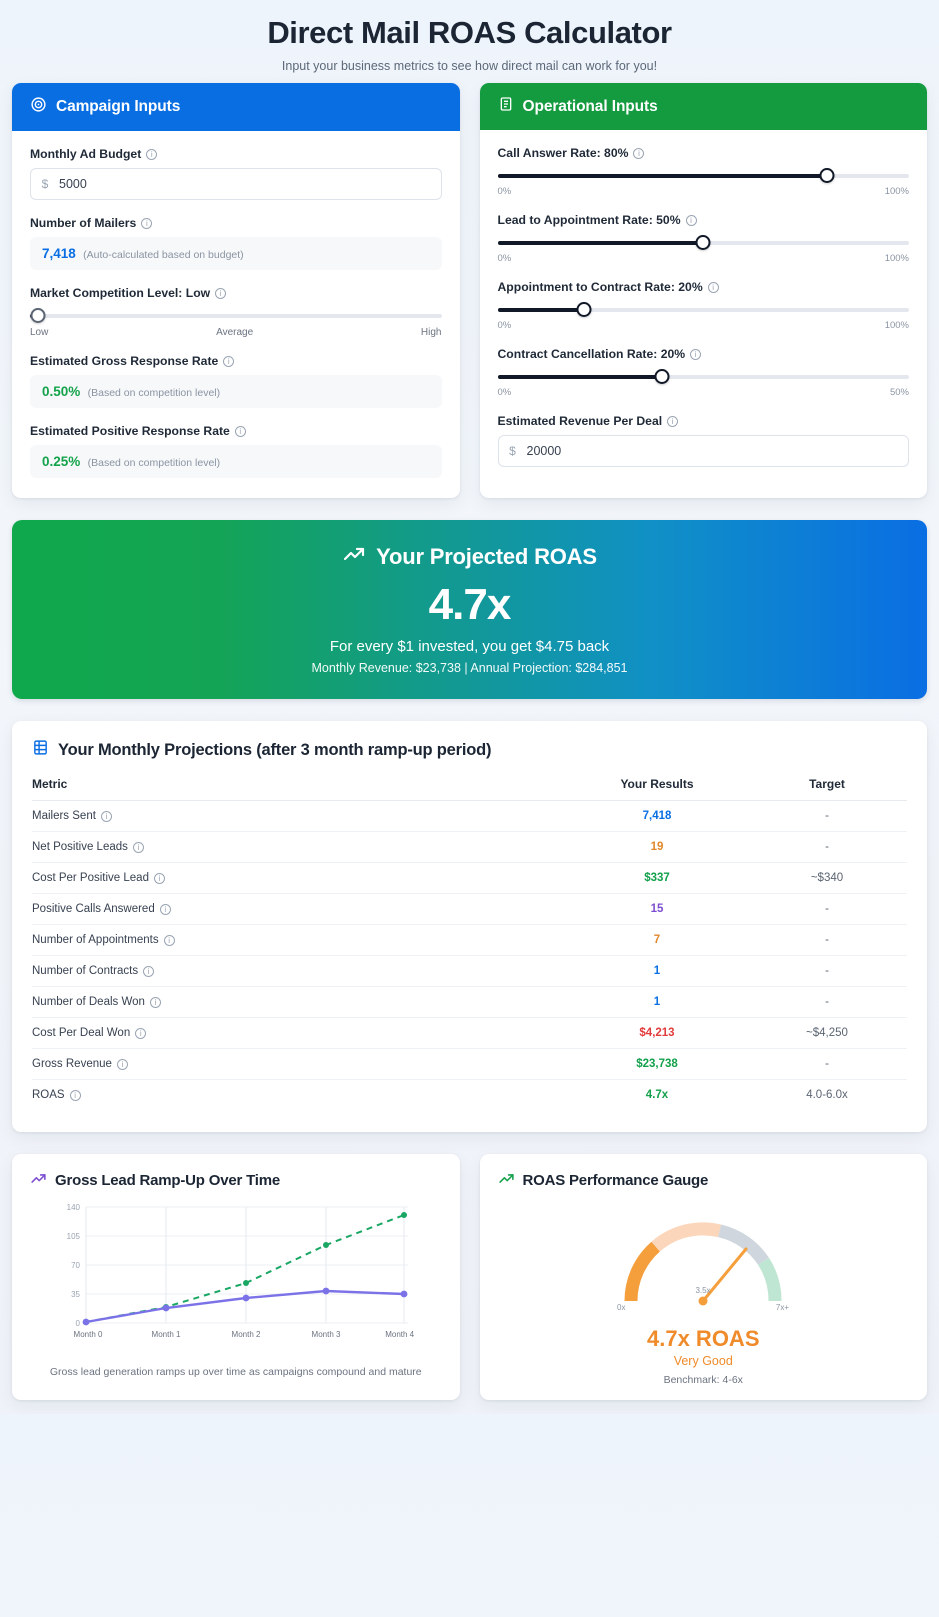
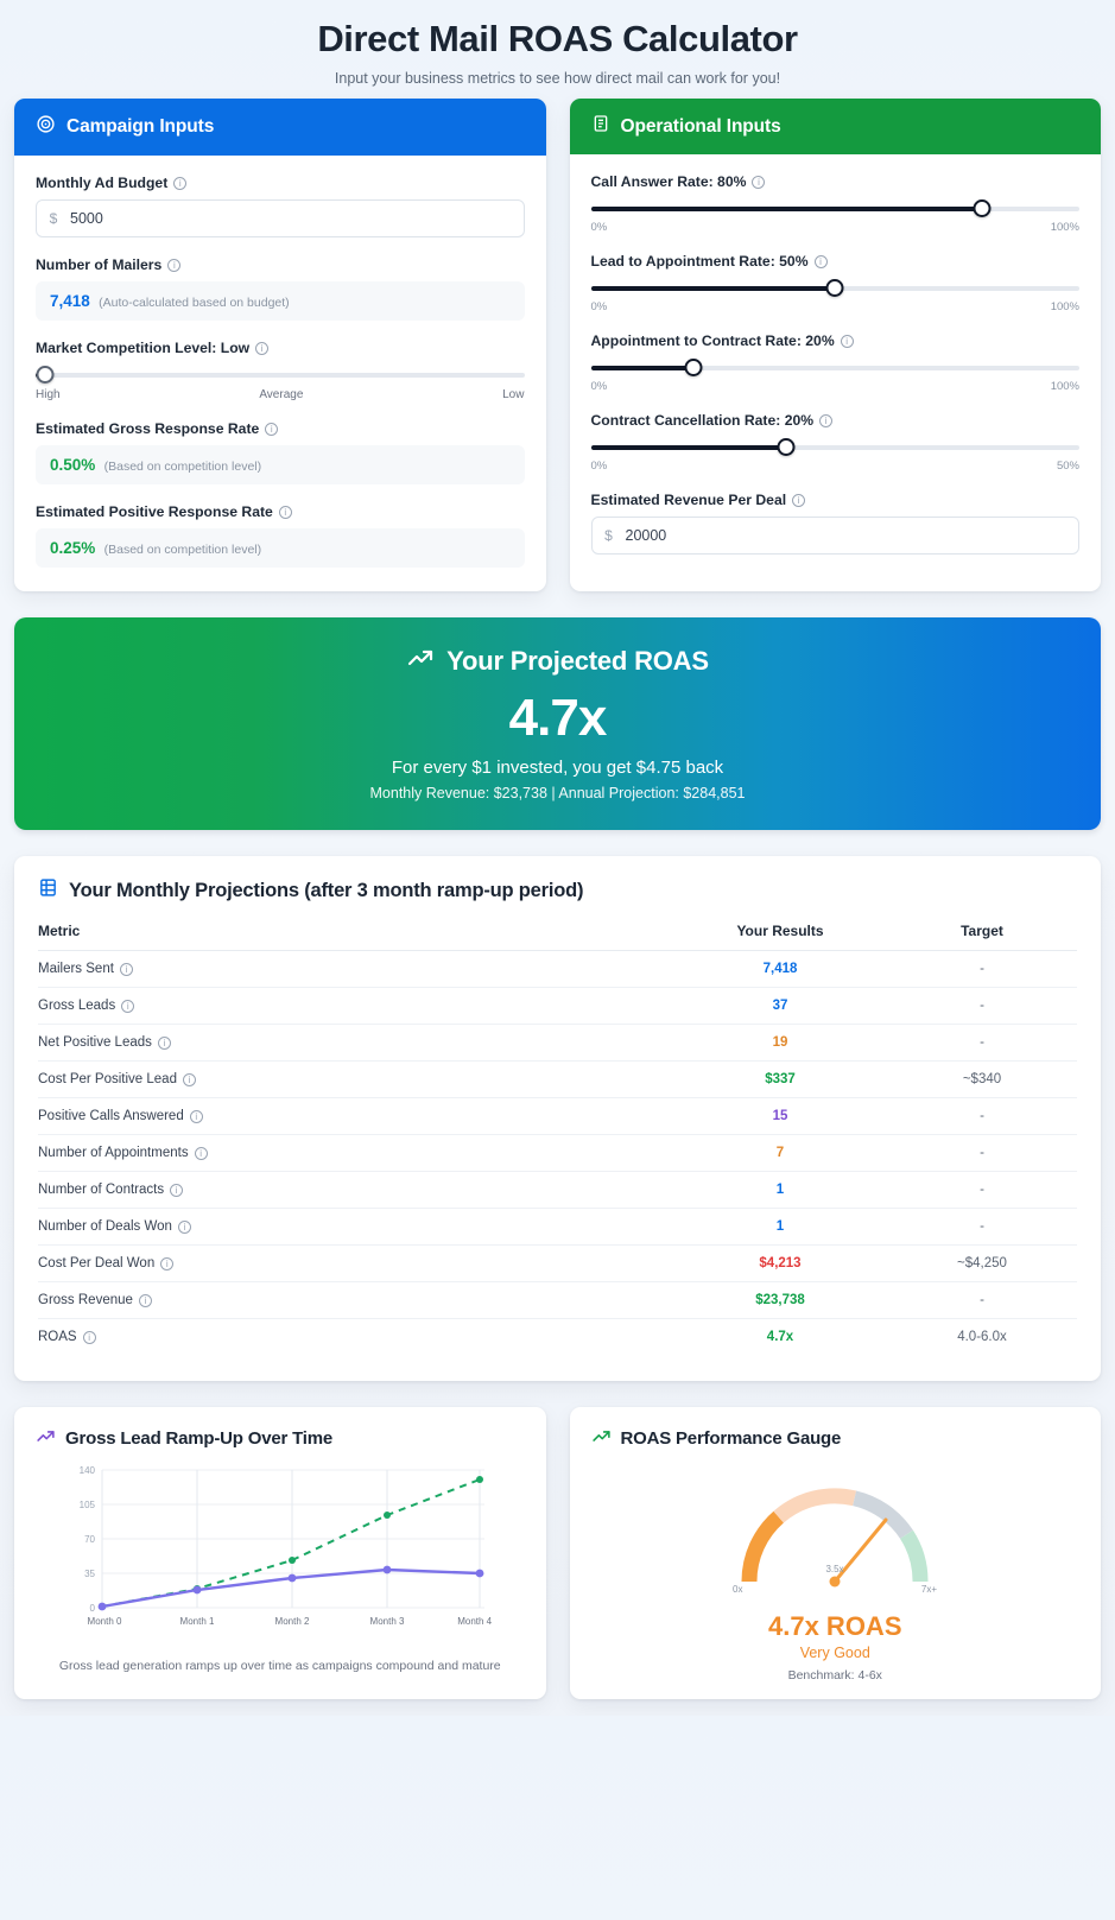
  Direct Mail ROAS Calculator
  Input your business metrics to see how direct mail can work for you!
  Campaign Inputs
  Monthly Ad Budget
  i
  $
  5000
  Number of Mailers
  i
  7,418 (Auto-calculated based on budget)
  Market Competition Level: Low
  i
- Low
+ High
  Average
- High
+ Low
  Estimated Gross Response Rate
  i
  0.50% (Based on competition level)
  Estimated Positive Response Rate
  i
  0.25% (Based on competition level)
  Operational Inputs
  Call Answer Rate: 80%
  i
  0%
  100%
  Lead to Appointment Rate: 50%
  i
  0%
  100%
  Appointment to Contract Rate: 20%
  i
  0%
  100%
  Contract Cancellation Rate: 20%
  i
  0%
  50%
  Estimated Revenue Per Deal
  i
  $
  20000
  Your Projected ROAS
  4.7x
  For every $1 invested, you get $4.75 back
  Monthly Revenue: $23,738 | Annual Projection: $284,851
  Your Monthly Projections (after 3 month ramp-up period)
  Metric	Your Results	Target
  Mailers Sent i	7,418	-
+ Gross Leads i	37	-
  Net Positive Leads i	19	-
  Cost Per Positive Lead i	$337	~$340
  Positive Calls Answered i	15	-
  Number of Appointments i	7	-
  Number of Contracts i	1	-
  Number of Deals Won i	1	-
  Cost Per Deal Won i	$4,213	~$4,250
  Gross Revenue i	$23,738	-
  ROAS i	4.7x	4.0-6.0x
  Gross Lead Ramp-Up Over Time
  140
  105
  70
  35
  0
  Month 0
  Month 1
  Month 2
  Month 3
  Month 4
  Gross lead generation ramps up over time as campaigns compound and mature
  ROAS Performance Gauge
  0x
  3.5x
  7x+
  4.7x ROAS
  Very Good
  Benchmark: 4-6x
